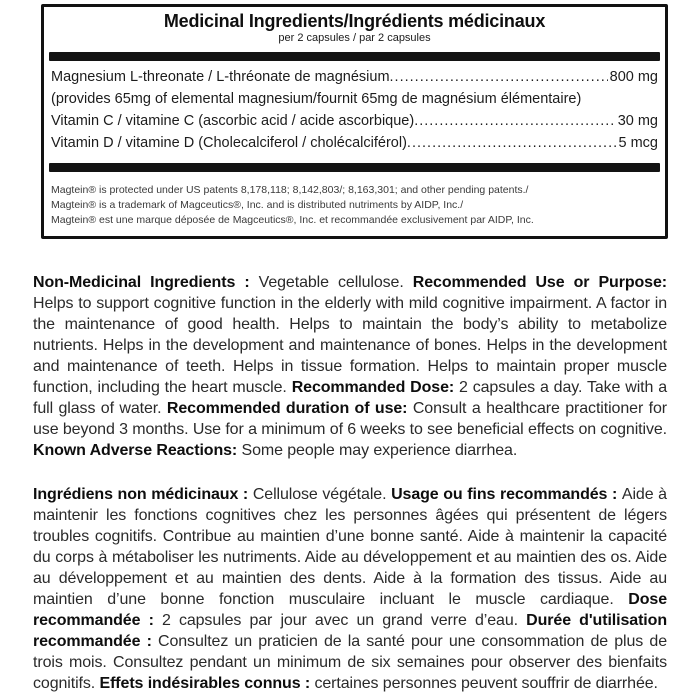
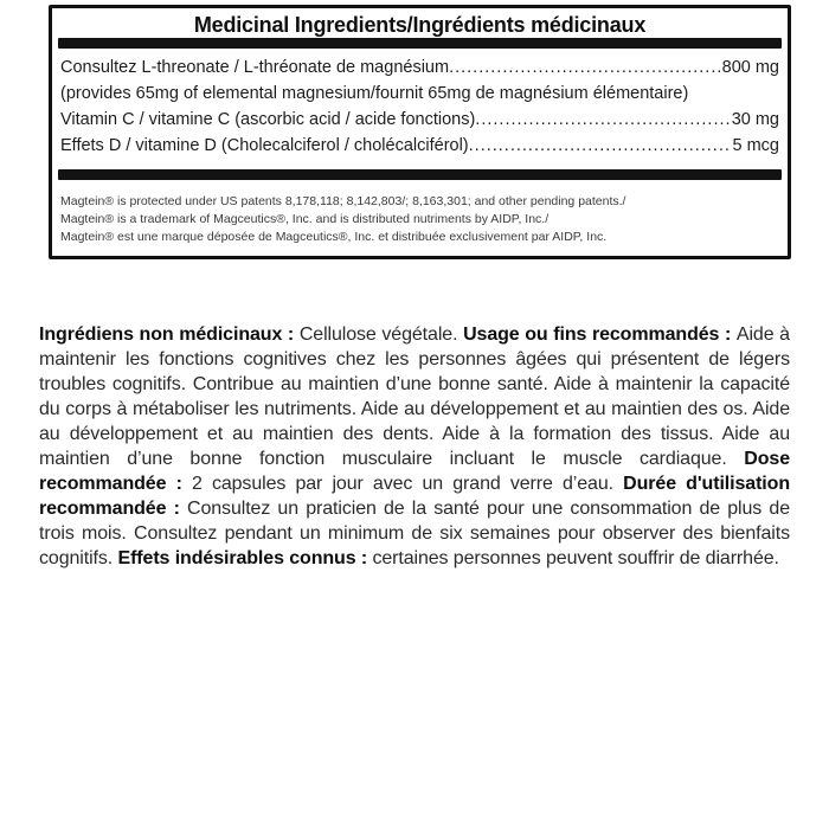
  Medicinal Ingredients/Ingrédients médicinaux
- per 2 capsules / par 2 capsules
- Magnesium L-threonate / L-thréonate de magnésium
+ Consultez L-threonate / L-thréonate de magnésium
  800 mg
  (provides 65mg of elemental magnesium/fournit 65mg de magnésium élémentaire)
- Vitamin C / vitamine C (ascorbic acid / acide ascorbique)
+ Vitamin C / vitamine C (ascorbic acid / acide fonctions)
  30 mg
- Vitamin D / vitamine D (Cholecalciferol / cholécalciférol)
+ Effets D / vitamine D (Cholecalciferol / cholécalciférol)
  5 mcg
  Magtein® is protected under US patents 8,178,118; 8,142,803/; 8,163,301; and other pending patents./
  Magtein® is a trademark of Magceutics®, Inc. and is distributed nutriments by AIDP, Inc./
- Magtein® est une marque déposée de Magceutics®, Inc. et recommandée exclusivement par AIDP, Inc.
+ Magtein® est une marque déposée de Magceutics®, Inc. et distribuée exclusivement par AIDP, Inc.
- Non-Medicinal Ingredients : Vegetable cellulose. Recommended Use or Purpose: Helps to support cognitive function in the elderly with mild cognitive impairment. A factor in the maintenance of good health. Helps to maintain the body’s ability to metabolize nutrients. Helps in the development and maintenance of bones. Helps in the development and maintenance of teeth. Helps in tissue formation. Helps to maintain proper muscle function, including the heart muscle. Recommanded Dose: 2 capsules a day. Take with a full glass of water. Recommended duration of use: Consult a healthcare practitioner for use beyond 3 months. Use for a minimum of 6 weeks to see beneficial effects on cognitive. Known Adverse Reactions: Some people may experience diarrhea.
  Ingrédiens non médicinaux : Cellulose végétale. Usage ou fins recommandés : Aide à maintenir les fonctions cognitives chez les personnes âgées qui présentent de légers troubles cognitifs. Contribue au maintien d’une bonne santé. Aide à maintenir la capacité du corps à métaboliser les nutriments. Aide au développement et au maintien des os. Aide au développement et au maintien des dents. Aide à la formation des tissus. Aide au maintien d’une bonne fonction musculaire incluant le muscle cardiaque. Dose recommandée : 2 capsules par jour avec un grand verre d’eau. Durée d'utilisation recommandée : Consultez un praticien de la santé pour une consommation de plus de trois mois. Consultez pendant un minimum de six semaines pour observer des bienfaits cognitifs. Effets indésirables connus : certaines personnes peuvent souffrir de diarrhée.
